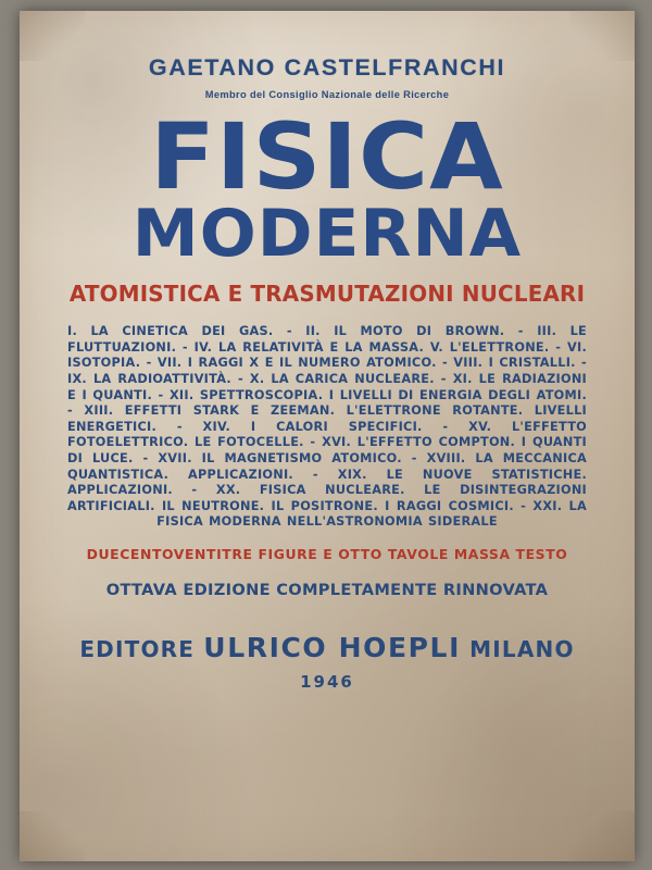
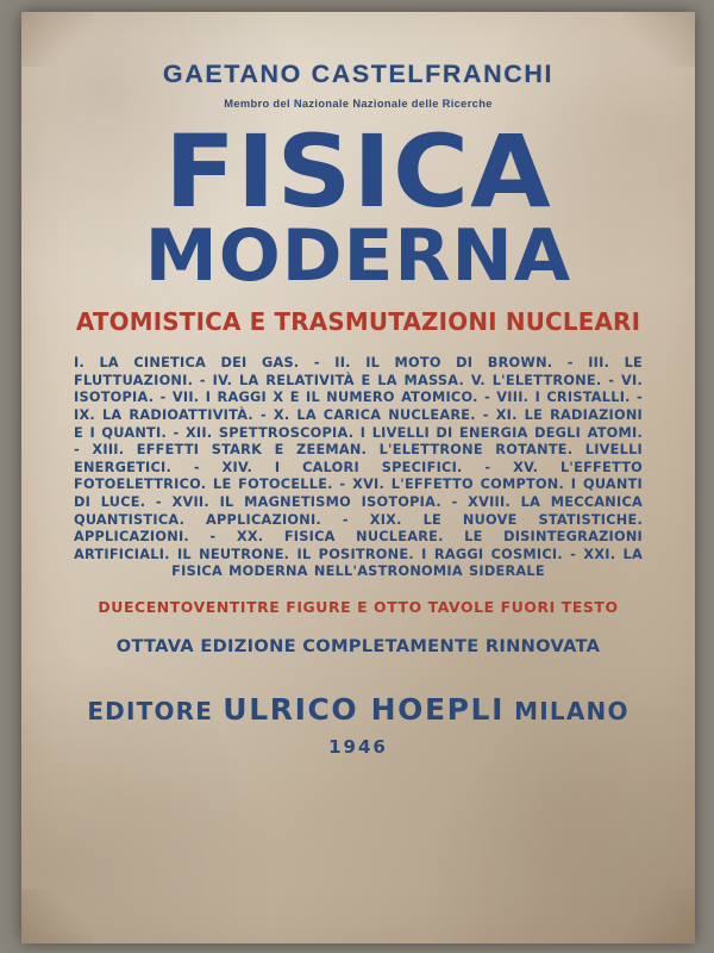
  GAETANO CASTELFRANCHI
- Membro del Consiglio Nazionale delle Ricerche
+ Membro del Nazionale Nazionale delle Ricerche
  FISICA
  MODERNA
  ATOMISTICA E TRASMUTAZIONI NUCLEARI
- I. LA CINETICA DEI GAS. - II. IL MOTO DI BROWN. - III. LE FLUTTUAZIONI. - IV. LA RELATIVITÀ E LA MASSA. V. L'ELETTRONE. - VI. ISOTOPIA. - VII. I RAGGI X E IL NUMERO ATOMICO. - VIII. I CRISTALLI. - IX. LA RADIOATTIVITÀ. - X. LA CARICA NUCLEARE. - XI. LE RADIAZIONI E I QUANTI. - XII. SPETTROSCOPIA. I LIVELLI DI ENERGIA DEGLI ATOMI. - XIII. EFFETTI STARK E ZEEMAN. L'ELETTRONE ROTANTE. LIVELLI ENERGETICI. - XIV. I CALORI SPECIFICI. - XV. L'EFFETTO FOTOELETTRICO. LE FOTOCELLE. - XVI. L'EFFETTO COMPTON. I QUANTI DI LUCE. - XVII. IL MAGNETISMO ATOMICO. - XVIII. LA MECCANICA QUANTISTICA. APPLICAZIONI. - XIX. LE NUOVE STATISTICHE. APPLICAZIONI. - XX. FISICA NUCLEARE. LE DISINTEGRAZIONI ARTIFICIALI. IL NEUTRONE. IL POSITRONE. I RAGGI COSMICI. - XXI. LA FISICA MODERNA NELL'ASTRONOMIA SIDERALE
+ I. LA CINETICA DEI GAS. - II. IL MOTO DI BROWN. - III. LE FLUTTUAZIONI. - IV. LA RELATIVITÀ E LA MASSA. V. L'ELETTRONE. - VI. ISOTOPIA. - VII. I RAGGI X E IL NUMERO ATOMICO. - VIII. I CRISTALLI. - IX. LA RADIOATTIVITÀ. - X. LA CARICA NUCLEARE. - XI. LE RADIAZIONI E I QUANTI. - XII. SPETTROSCOPIA. I LIVELLI DI ENERGIA DEGLI ATOMI. - XIII. EFFETTI STARK E ZEEMAN. L'ELETTRONE ROTANTE. LIVELLI ENERGETICI. - XIV. I CALORI SPECIFICI. - XV. L'EFFETTO FOTOELETTRICO. LE FOTOCELLE. - XVI. L'EFFETTO COMPTON. I QUANTI DI LUCE. - XVII. IL MAGNETISMO ISOTOPIA. - XVIII. LA MECCANICA QUANTISTICA. APPLICAZIONI. - XIX. LE NUOVE STATISTICHE. APPLICAZIONI. - XX. FISICA NUCLEARE. LE DISINTEGRAZIONI ARTIFICIALI. IL NEUTRONE. IL POSITRONE. I RAGGI COSMICI. - XXI. LA FISICA MODERNA NELL'ASTRONOMIA SIDERALE
- DUECENTOVENTITRE FIGURE E OTTO TAVOLE MASSA TESTO
+ DUECENTOVENTITRE FIGURE E OTTO TAVOLE FUORI TESTO
  OTTAVA EDIZIONE COMPLETAMENTE RINNOVATA
  EDITORE ULRICO HOEPLI MILANO
  1946
